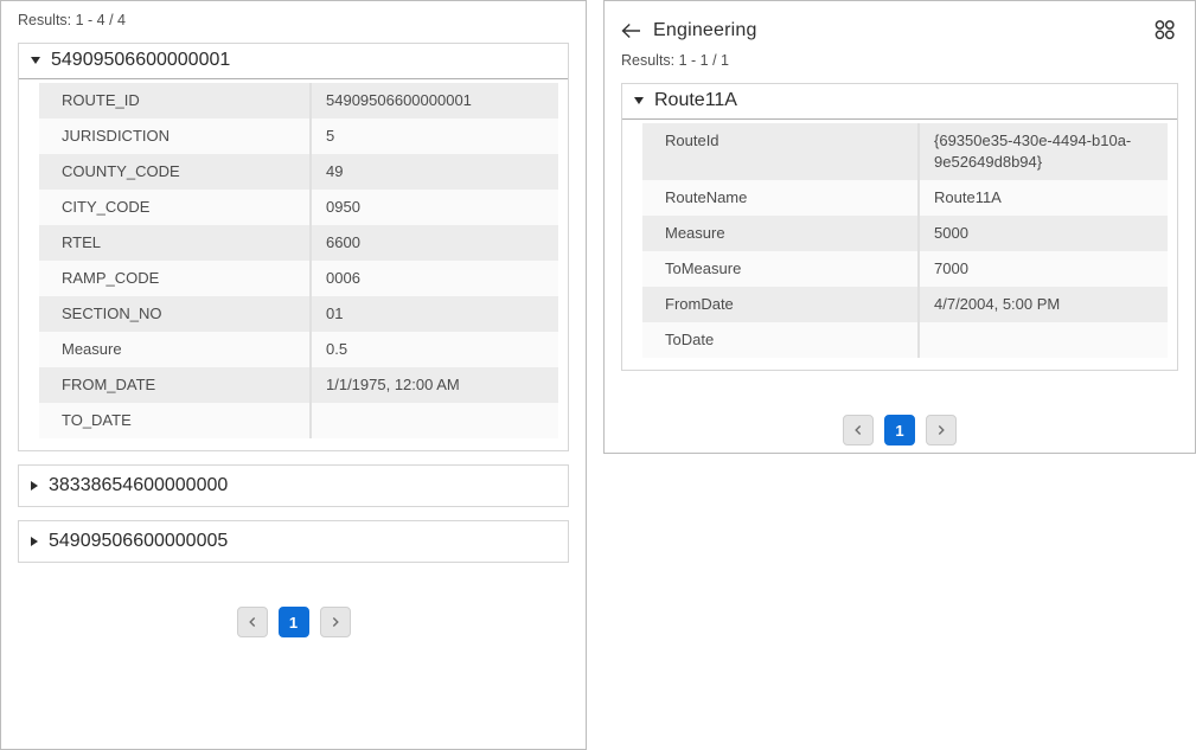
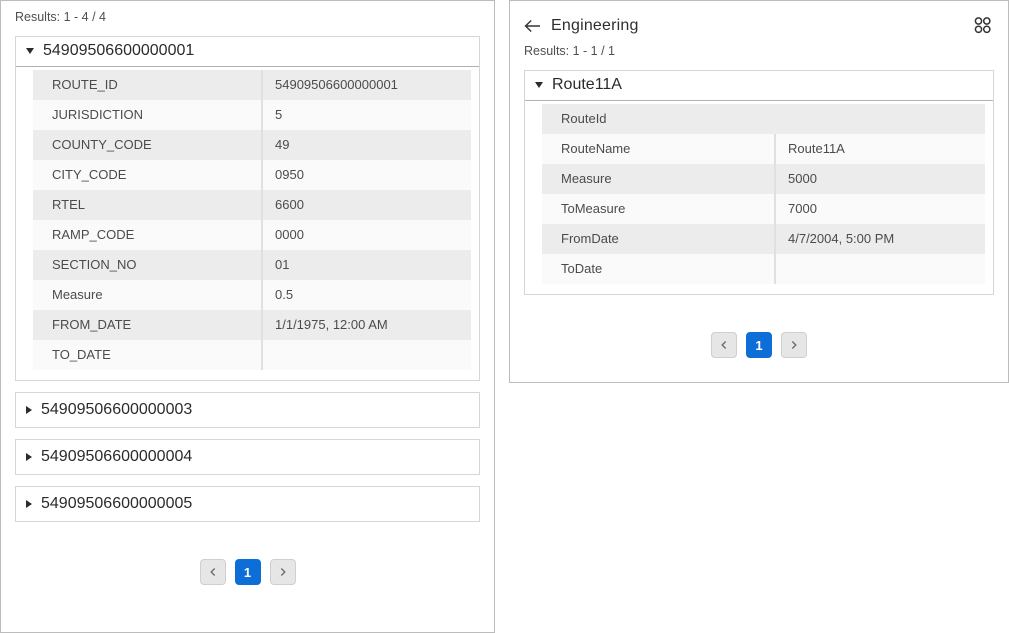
  Results: 1 - 4 / 4
  54909506600000001
  ROUTE_ID
  54909506600000001
  JURISDICTION
  5
  COUNTY_CODE
  49
  CITY_CODE
  0950
  RTEL
  6600
  RAMP_CODE
- 0006
+ 0000
  SECTION_NO
  01
  Measure
  0.5
  FROM_DATE
  1/1/1975, 12:00 AM
  TO_DATE
+ 54909506600000003
- 38338654600000000
+ 54909506600000004
  54909506600000005
  1
  Engineering
  Results: 1 - 1 / 1
  Route11A
  RouteId
- {69350e35-430e-4494-b10a-9e52649d8b94}
  RouteName
  Route11A
  Measure
  5000
  ToMeasure
  7000
  FromDate
  4/7/2004, 5:00 PM
  ToDate
  1
